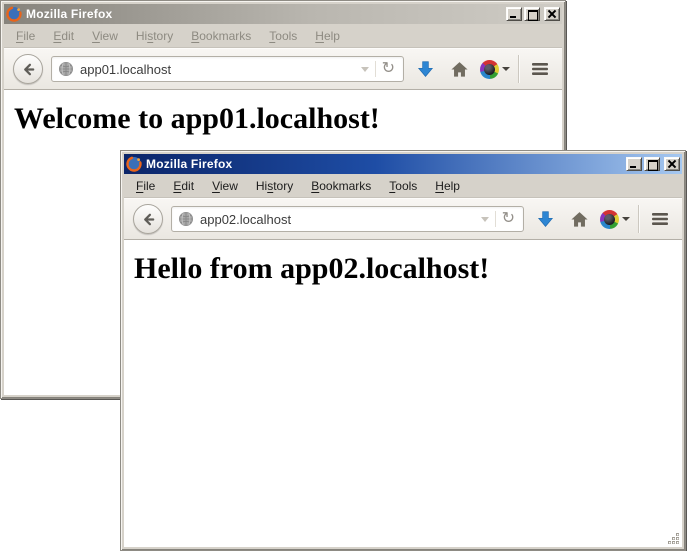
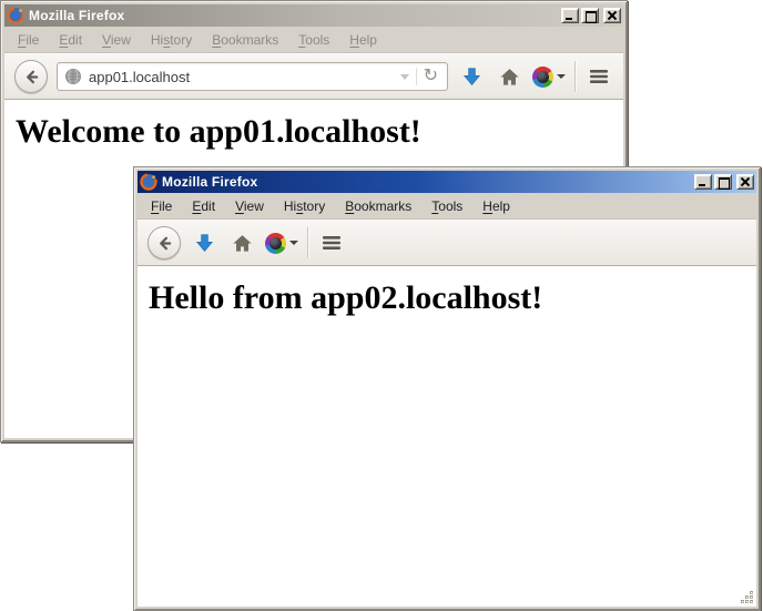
  Mozilla Firefox
  File
  Edit
  View
  History
  Bookmarks
  Tools
  Help
  app01.localhost
  Welcome to app01.localhost!
  Mozilla Firefox
  File
  Edit
  View
  History
  Bookmarks
  Tools
  Help
- app02.localhost
  Hello from app02.localhost!
